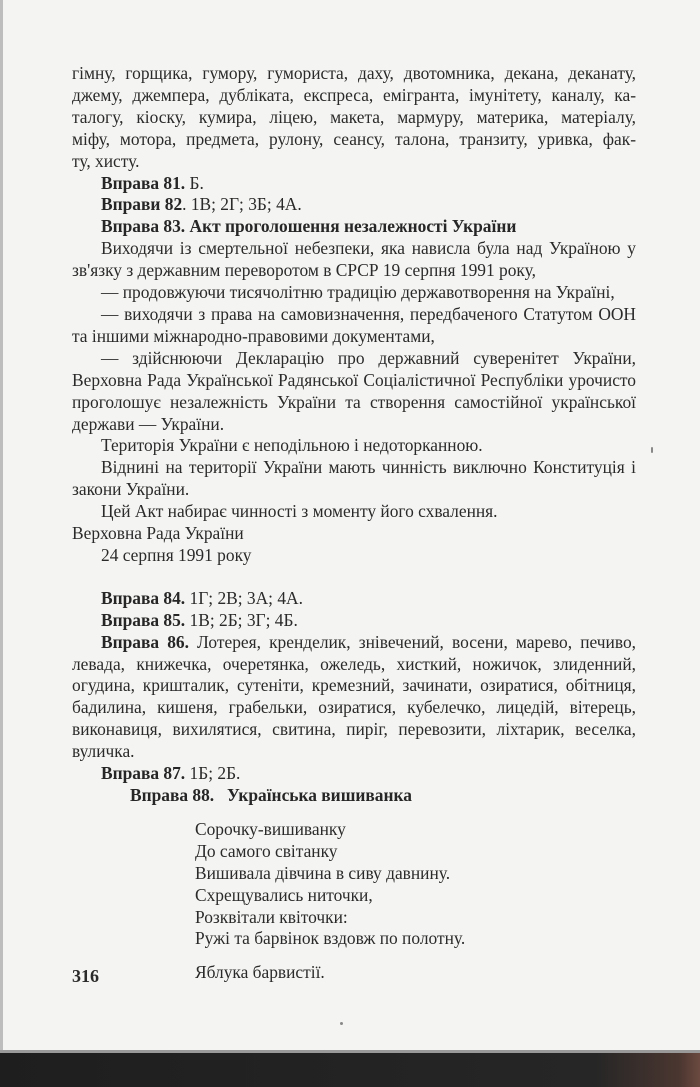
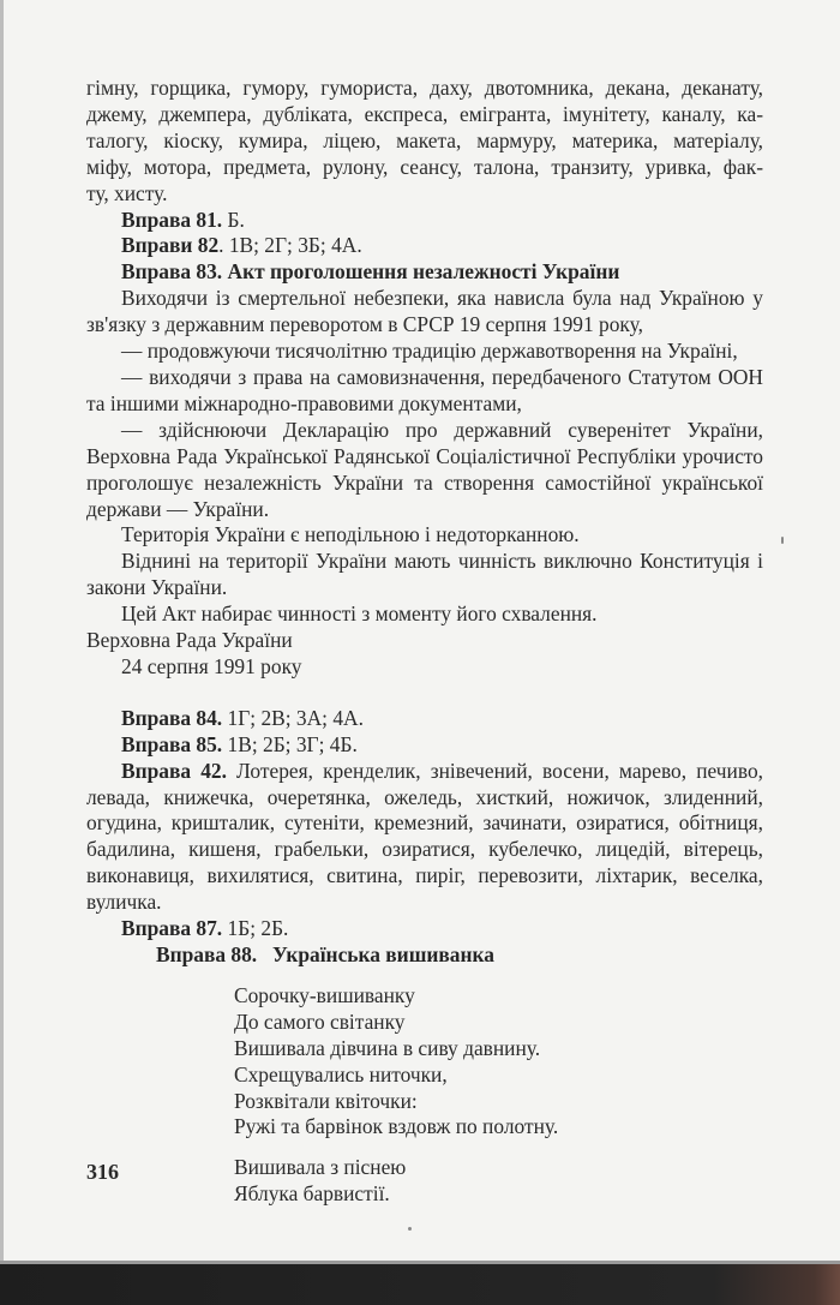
  гімну, горщика, гумору, гумориста, даху, двотомника, декана, деканату,
  джему, джемпера, дубліката, експреса, емігранта, імунітету, каналу, ка-
  талогу, кіоску, кумира, ліцею, макета, мармуру, материка, матеріалу,
  міфу, мотора, предмета, рулону, сеансу, талона, транзиту, уривка, фак-
  ту, хисту.
  Вправа 81. Б.
  Вправи 82. 1В; 2Г; 3Б; 4А.
  Вправа 83. Акт проголошення незалежності України
  Виходячи із смертельної небезпеки, яка нависла була над Україною у зв'язку з державним переворотом в СРСР 19 серпня 1991 року,
  — продовжуючи тисячолітню традицію державотворення на Україні,
  — виходячи з права на самовизначення, передбаченого Статутом ООН та іншими міжнародно-правовими документами,
  — здійснюючи Декларацію про державний суверенітет України, Верховна Рада Української Радянської Соціалістичної Республіки урочисто проголошує незалежність України та створення самостійної української держави — України.
  Територія України є неподільною і недоторканною.
  Віднині на території України мають чинність виключно Конституція і закони України.
  Цей Акт набирає чинності з моменту його схвалення.
  Верховна Рада України
  24 серпня 1991 року
  Вправа 84. 1Г; 2В; 3А; 4А.
  Вправа 85. 1В; 2Б; 3Г; 4Б.
- Вправа 86. Лотерея, кренделик, знівечений, восени, марево, печиво, левада, книжечка, очеретянка, ожеледь, хисткий, ножичок, злиденний, огудина, кришталик, сутеніти, кремезний, зачинати, озиратися, обітниця, бадилина, кишеня, грабельки, озиратися, кубелечко, лицедій, вітерець, виконавиця, вихилятися, свитина, пиріг, перевозити, ліхтарик, веселка, вуличка.
+ Вправа 42. Лотерея, кренделик, знівечений, восени, марево, печиво, левада, книжечка, очеретянка, ожеледь, хисткий, ножичок, злиденний, огудина, кришталик, сутеніти, кремезний, зачинати, озиратися, обітниця, бадилина, кишеня, грабельки, озиратися, кубелечко, лицедій, вітерець, виконавиця, вихилятися, свитина, пиріг, перевозити, ліхтарик, веселка, вуличка.
  Вправа 87. 1Б; 2Б.
  Вправа 88. Українська вишиванка
  Сорочку-вишиванку
  До самого світанку
  Вишивала дівчина в сиву давнину.
  Схрещувались ниточки,
  Розквітали квіточки:
  Ружі та барвінок вздовж по полотну.
+ Вишивала з піснею
  Яблука барвистії.
  316
